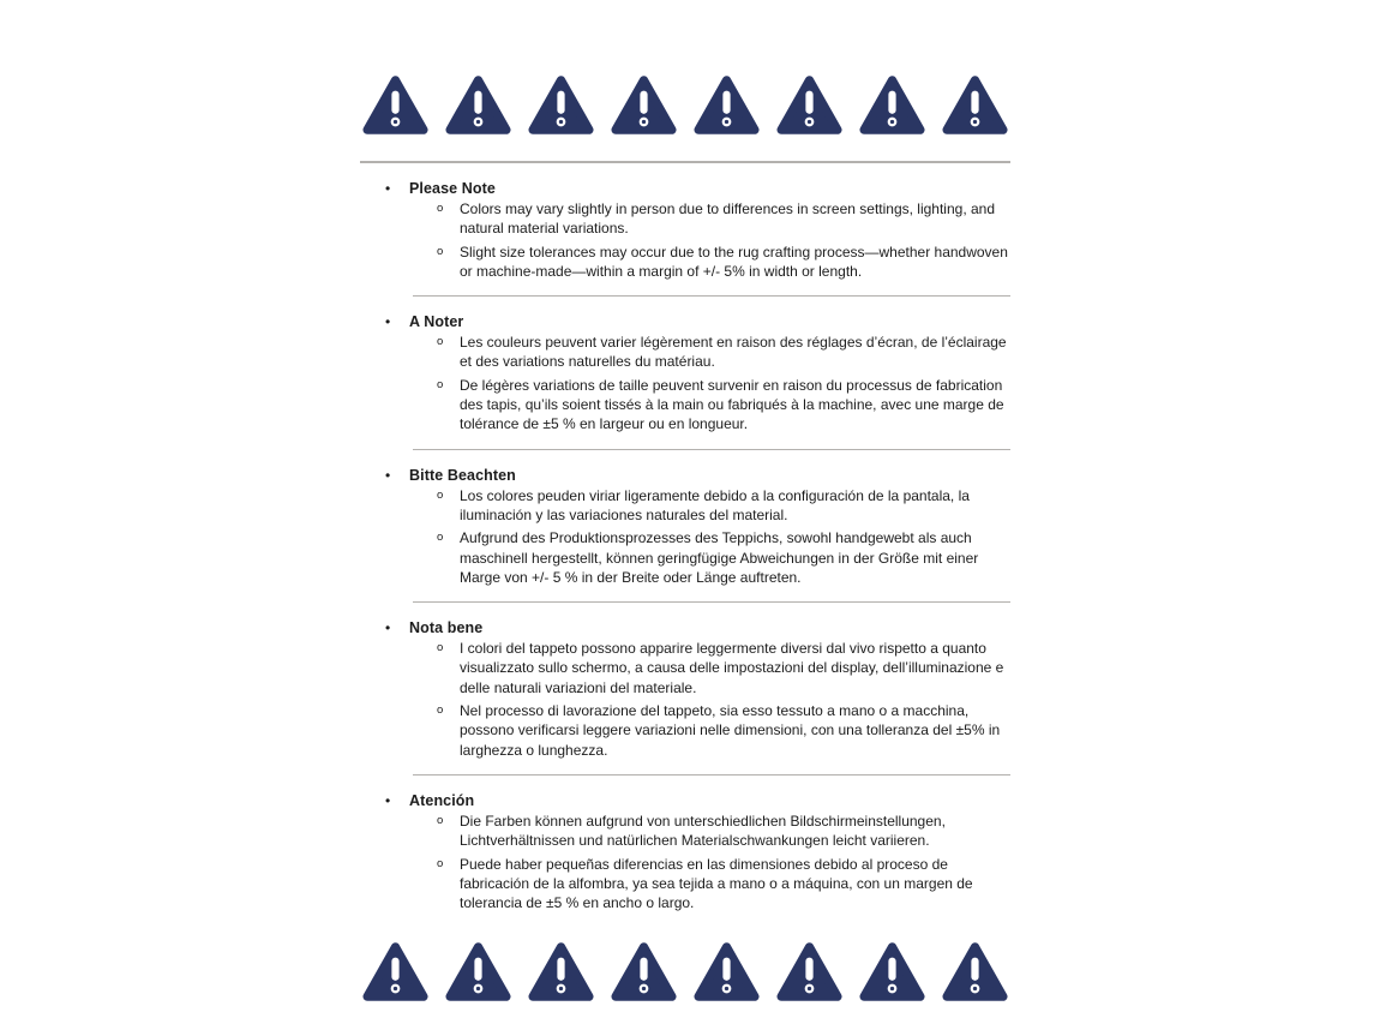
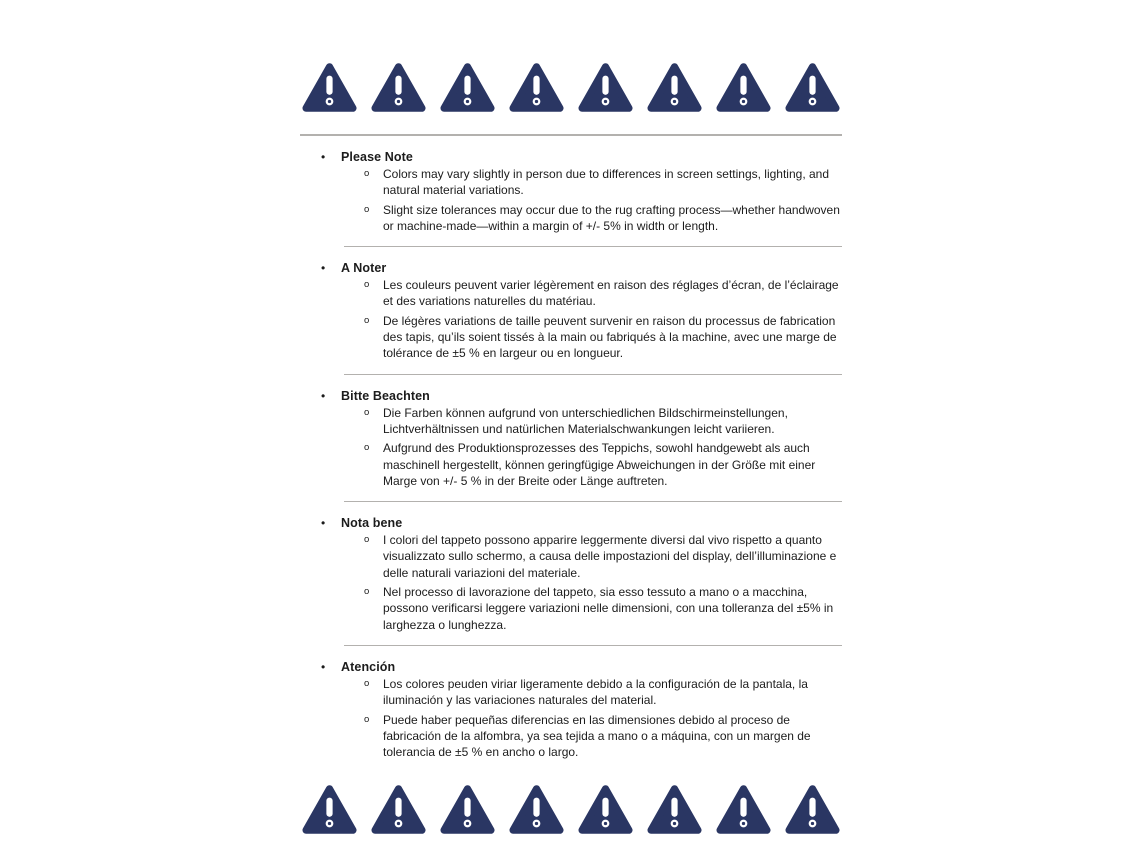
  •
  Please Note
  o
  Colors may vary slightly in person due to differences in screen settings, lighting, and natural material variations.
  o
  Slight size tolerances may occur due to the rug crafting process—whether handwoven or machine-made—within a margin of +/- 5% in width or length.
  •
  A Noter
  o
  Les couleurs peuvent varier légèrement en raison des réglages d’écran, de l’éclairage et des variations naturelles du matériau.
  o
  De légères variations de taille peuvent survenir en raison du processus de fabrication des tapis, qu’ils soient tissés à la main ou fabriqués à la machine, avec une marge de tolérance de ±5 % en largeur ou en longueur.
  •
  Bitte Beachten
  o
- Los colores peuden viriar ligeramente debido a la configuración de la pantala, la iluminación y las variaciones naturales del material.
+ Die Farben können aufgrund von unterschiedlichen Bildschirmeinstellungen, Lichtverhältnissen und natürlichen Materialschwankungen leicht variieren.
  o
  Aufgrund des Produktionsprozesses des Teppichs, sowohl handgewebt als auch maschinell hergestellt, können geringfügige Abweichungen in der Größe mit einer Marge von +/- 5 % in der Breite oder Länge auftreten.
  •
  Nota bene
  o
  I colori del tappeto possono apparire leggermente diversi dal vivo rispetto a quanto visualizzato sullo schermo, a causa delle impostazioni del display, dell’illuminazione e delle naturali variazioni del materiale.
  o
  Nel processo di lavorazione del tappeto, sia esso tessuto a mano o a macchina, possono verificarsi leggere variazioni nelle dimensioni, con una tolleranza del ±5% in larghezza o lunghezza.
  •
  Atención
  o
- Die Farben können aufgrund von unterschiedlichen Bildschirmeinstellungen, Lichtverhältnissen und natürlichen Materialschwankungen leicht variieren.
+ Los colores peuden viriar ligeramente debido a la configuración de la pantala, la iluminación y las variaciones naturales del material.
  o
  Puede haber pequeñas diferencias en las dimensiones debido al proceso de fabricación de la alfombra, ya sea tejida a mano o a máquina, con un margen de tolerancia de ±5 % en ancho o largo.
